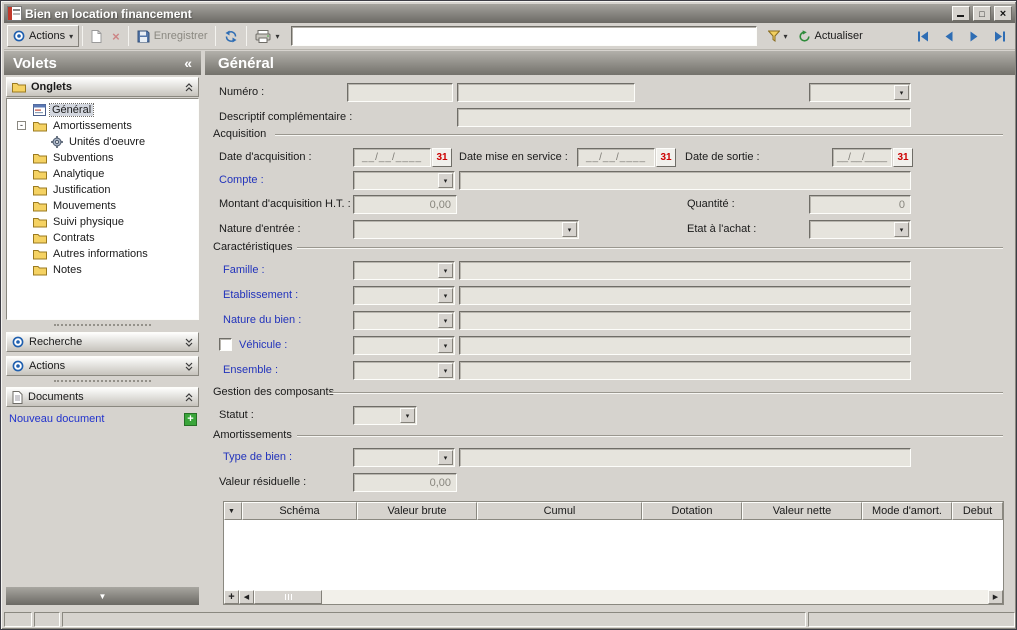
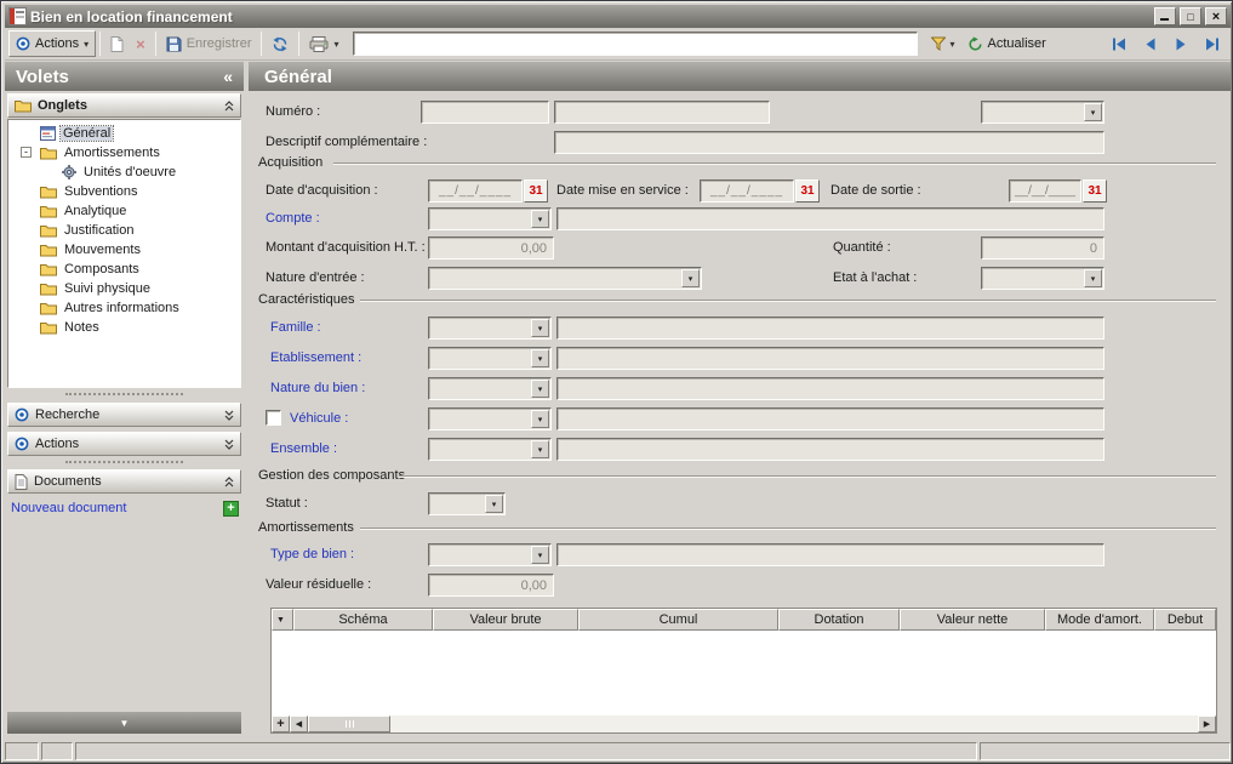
  Bien en location financement
  □
  ×
  Actions
  ▾
  ×
  Enregistrer
  ▾
  ▾
  Actualiser
  Volets
  «
  Onglets
  Général
  -
  Amortissements
  Unités d'oeuvre
  Subventions
  Analytique
  Justification
  Mouvements
+ Composants
  Suivi physique
- Contrats
  Autres informations
  Notes
  Recherche
  Actions
  Documents
  Nouveau document
  +
  ▼
  Général
  Numéro :
  Descriptif complémentaire :
  Acquisition
  Date d'acquisition :
  __/__/____
  31
  Date mise en service :
  __/__/____
  31
  Date de sortie :
  __/__/____
  31
  Compte :
  Montant d'acquisition H.T. :
  0,00
  Quantité :
  0
  Nature d'entrée :
  Etat à l'achat :
  Caractéristiques
  Famille :
  Etablissement :
  Nature du bien :
  Véhicule :
  Ensemble :
  Gestion des composants
  Statut :
  Amortissements
  Type de bien :
  Valeur résiduelle :
  0,00
  Schéma
  Valeur brute
  Cumul
  Dotation
  Valeur nette
  Mode d'amort.
  Debut
  +
